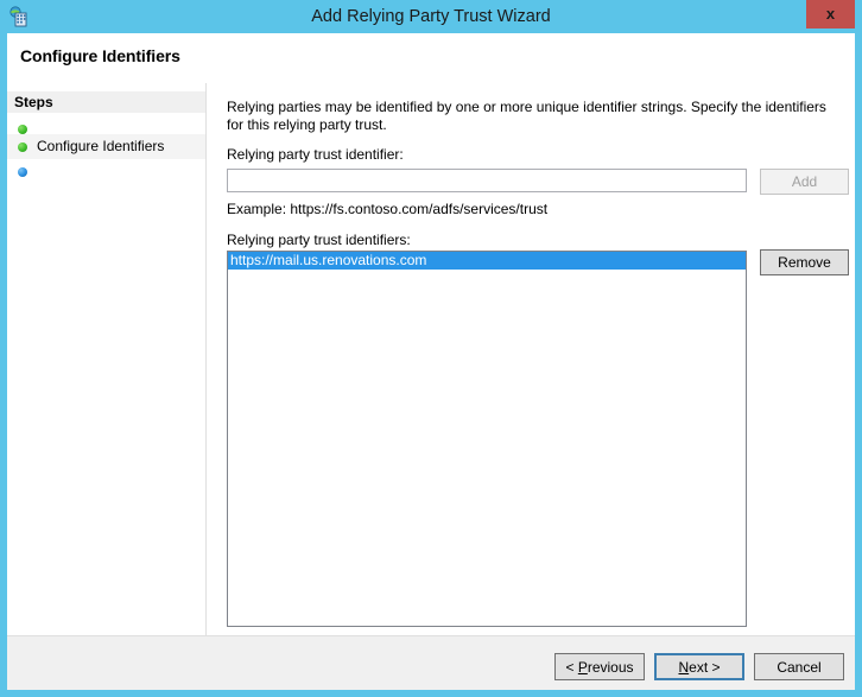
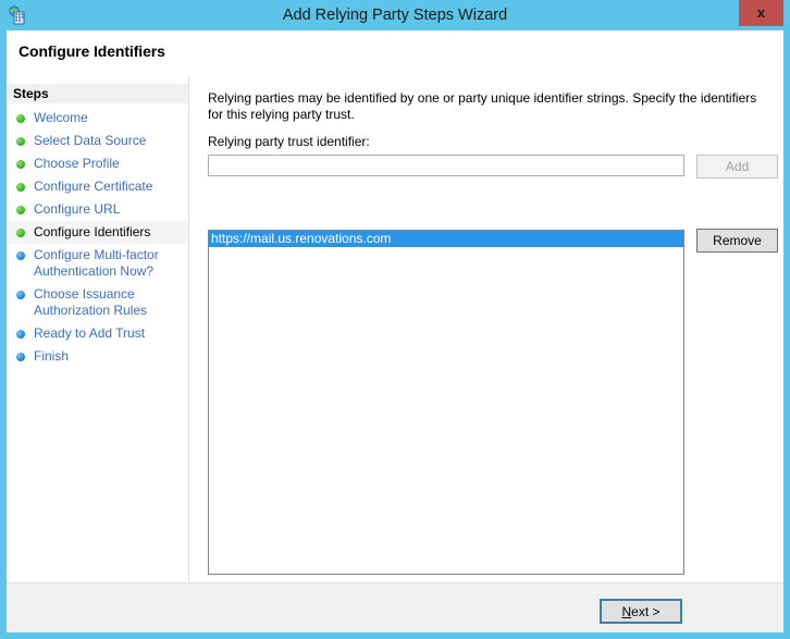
- Add Relying Party Trust Wizard
+ Add Relying Party Steps Wizard
  x
  Configure Identifiers
  Steps
+ Welcome
+ Select Data Source
+ Choose Profile
+ Configure Certificate
+ Configure URL
  Configure Identifiers
+ Configure Multi-factor Authentication Now?
+ Choose Issuance Authorization Rules
+ Ready to Add Trust
+ Finish
- Relying parties may be identified by one or more unique identifier strings. Specify the identifiers for this relying party trust.
+ Relying parties may be identified by one or party unique identifier strings. Specify the identifiers for this relying party trust.
  Relying party trust identifier:
  Add
- Example: https://fs.contoso.com/adfs/services/trust
- Relying party trust identifiers:
  https://mail.us.renovations.com
  Remove
- < Previous
  Next >
- Cancel
